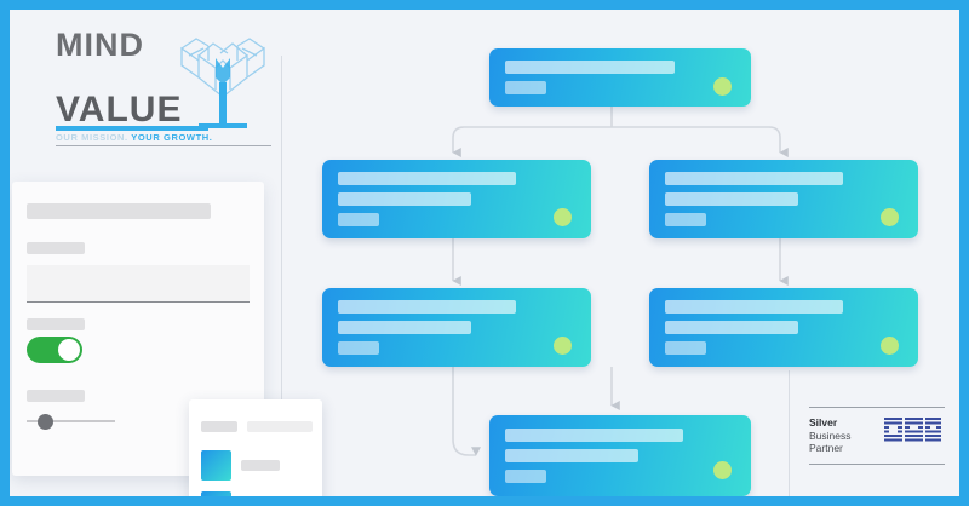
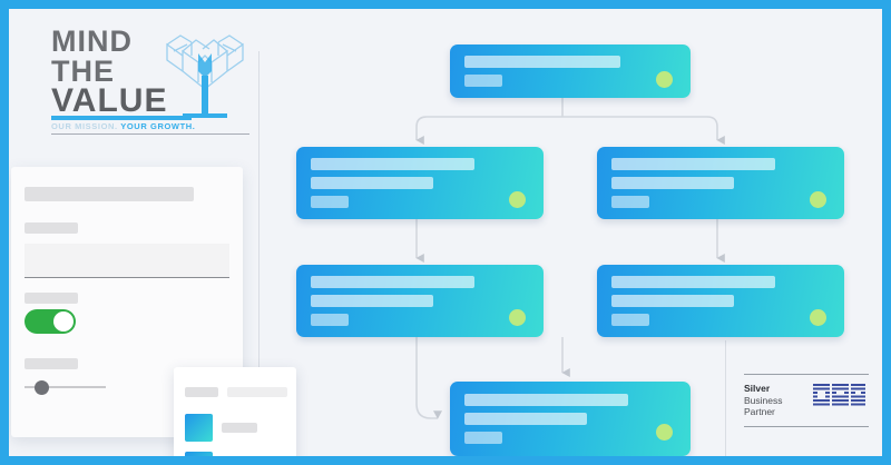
  MIND
+ THE
  VALUE
  OUR MISSION. YOUR GROWTH.
  Silver
  Business
  Partner
